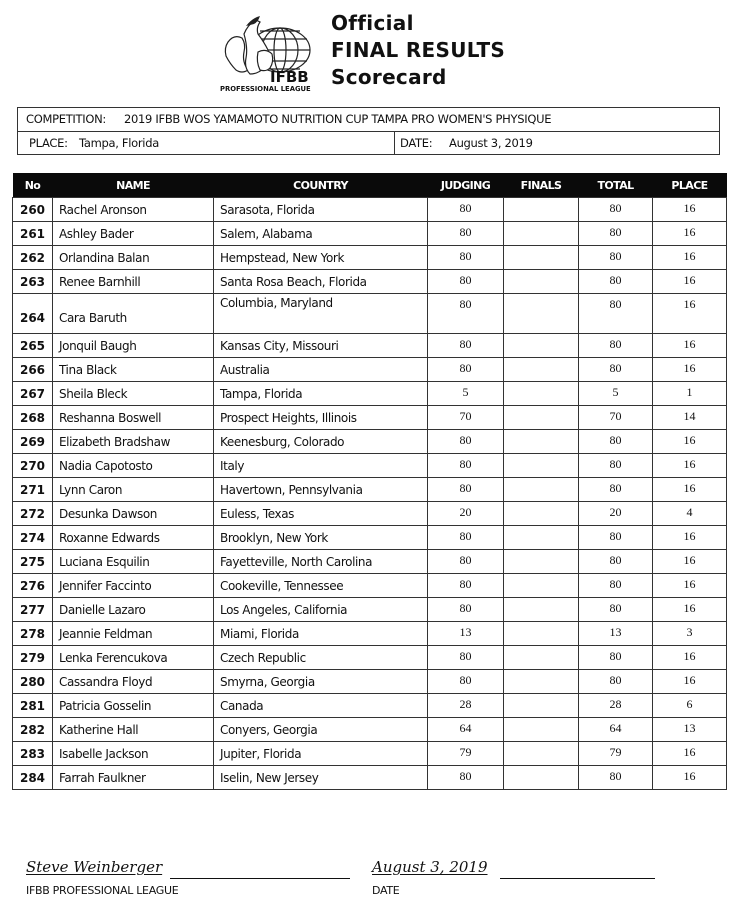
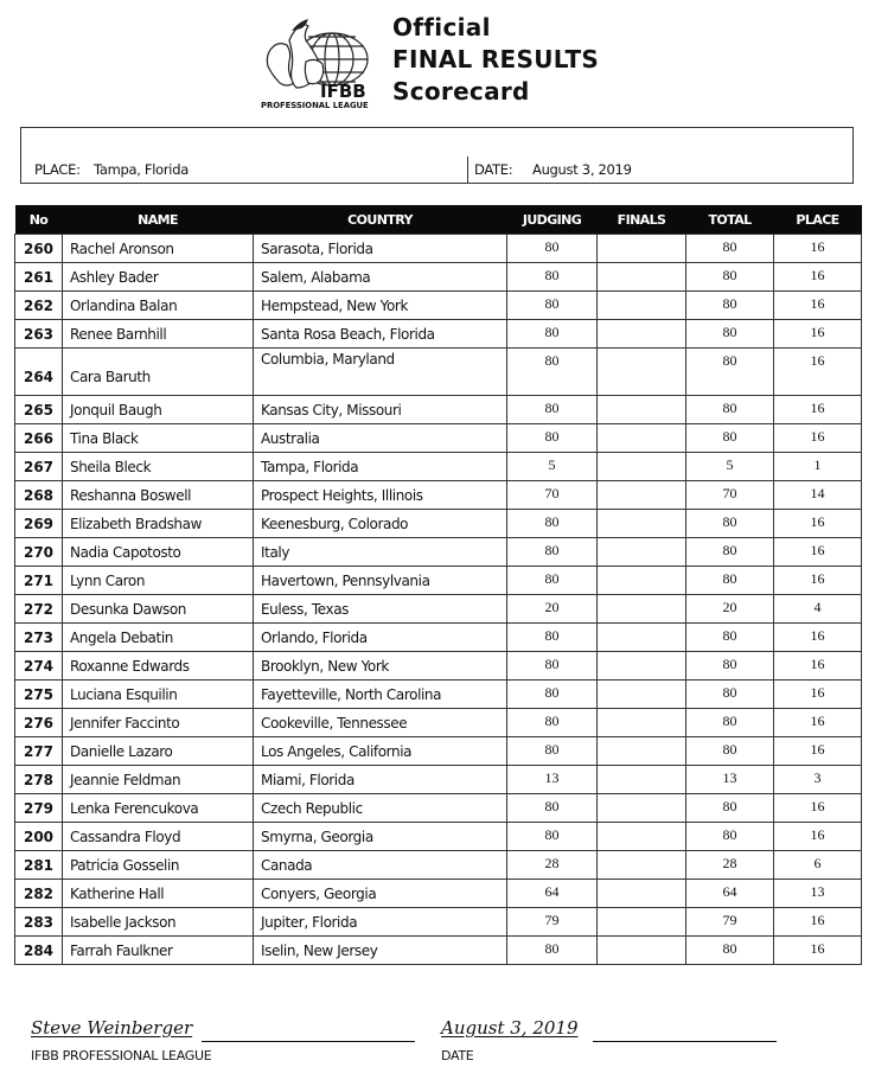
  IFBB
  PROFESSIONAL LEAGUE
  Official
  FINAL RESULTS
  Scorecard
- COMPETITION:
- 2019 IFBB WOS YAMAMOTO NUTRITION CUP TAMPA PRO WOMEN'S PHYSIQUE
  PLACE:
  Tampa, Florida
  DATE:
  August 3, 2019
  No	NAME	COUNTRY	JUDGING	FINALS	TOTAL	PLACE
  260	Rachel Aronson	Sarasota, Florida	80		80	16
  261	Ashley Bader	Salem, Alabama	80		80	16
  262	Orlandina Balan	Hempstead, New York	80		80	16
  263	Renee Barnhill	Santa Rosa Beach, Florida	80		80	16
  264	Cara Baruth	Columbia, Maryland	80		80	16
  265	Jonquil Baugh	Kansas City, Missouri	80		80	16
  266	Tina Black	Australia	80		80	16
  267	Sheila Bleck	Tampa, Florida	5		5	1
  268	Reshanna Boswell	Prospect Heights, Illinois	70		70	14
  269	Elizabeth Bradshaw	Keenesburg, Colorado	80		80	16
  270	Nadia Capotosto	Italy	80		80	16
  271	Lynn Caron	Havertown, Pennsylvania	80		80	16
  272	Desunka Dawson	Euless, Texas	20		20	4
+ 273	Angela Debatin	Orlando, Florida	80		80	16
  274	Roxanne Edwards	Brooklyn, New York	80		80	16
  275	Luciana Esquilin	Fayetteville, North Carolina	80		80	16
  276	Jennifer Faccinto	Cookeville, Tennessee	80		80	16
  277	Danielle Lazaro	Los Angeles, California	80		80	16
  278	Jeannie Feldman	Miami, Florida	13		13	3
  279	Lenka Ferencukova	Czech Republic	80		80	16
- 280	Cassandra Floyd	Smyrna, Georgia	80		80	16
+ 200	Cassandra Floyd	Smyrna, Georgia	80		80	16
  281	Patricia Gosselin	Canada	28		28	6
  282	Katherine Hall	Conyers, Georgia	64		64	13
  283	Isabelle Jackson	Jupiter, Florida	79		79	16
  284	Farrah Faulkner	Iselin, New Jersey	80		80	16
  Steve Weinberger
  IFBB PROFESSIONAL LEAGUE
  August 3, 2019
  DATE
